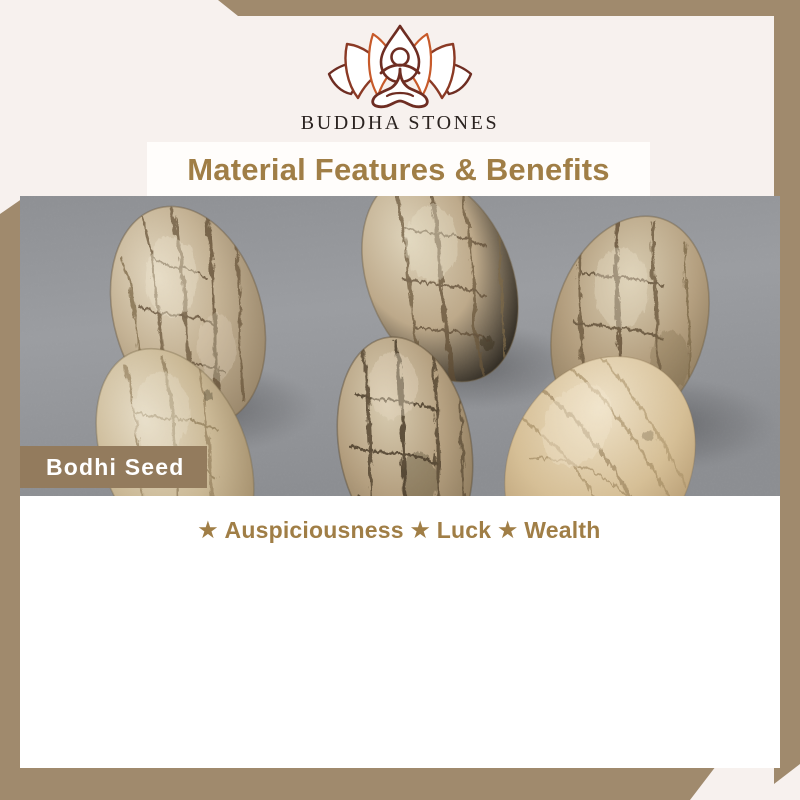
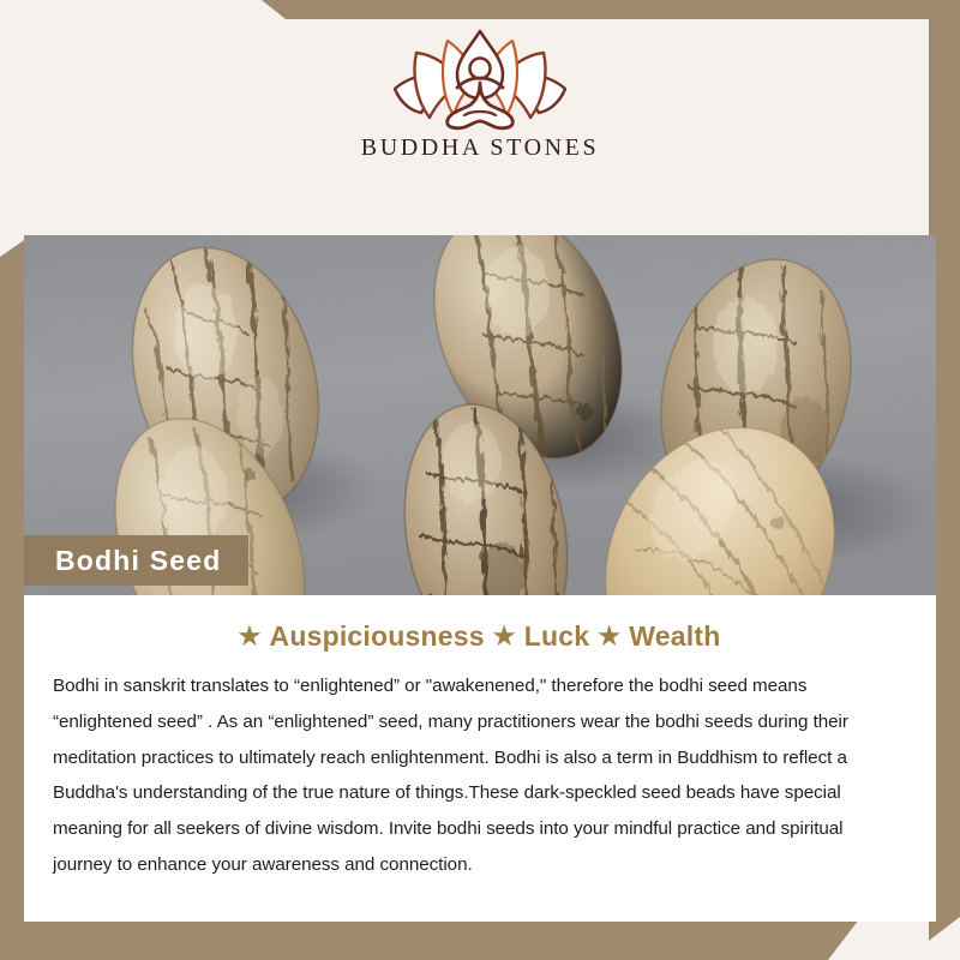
  BUDDHA STONES
- Material Features & Benefits
  Bodhi Seed
  ★ Auspiciousness ★ Luck ★ Wealth
+ Bodhi in sanskrit translates to “enlightened” or "awakenened," therefore the bodhi seed means “enlightened seed” . As an “enlightened” seed, many practitioners wear the bodhi seeds during their meditation practices to ultimately reach enlightenment. Bodhi is also a term in Buddhism to reflect a Buddha's understanding of the true nature of things.These dark-speckled seed beads have special meaning for all seekers of divine wisdom. Invite bodhi seeds into your mindful practice and spiritual journey to enhance your awareness and connection.
